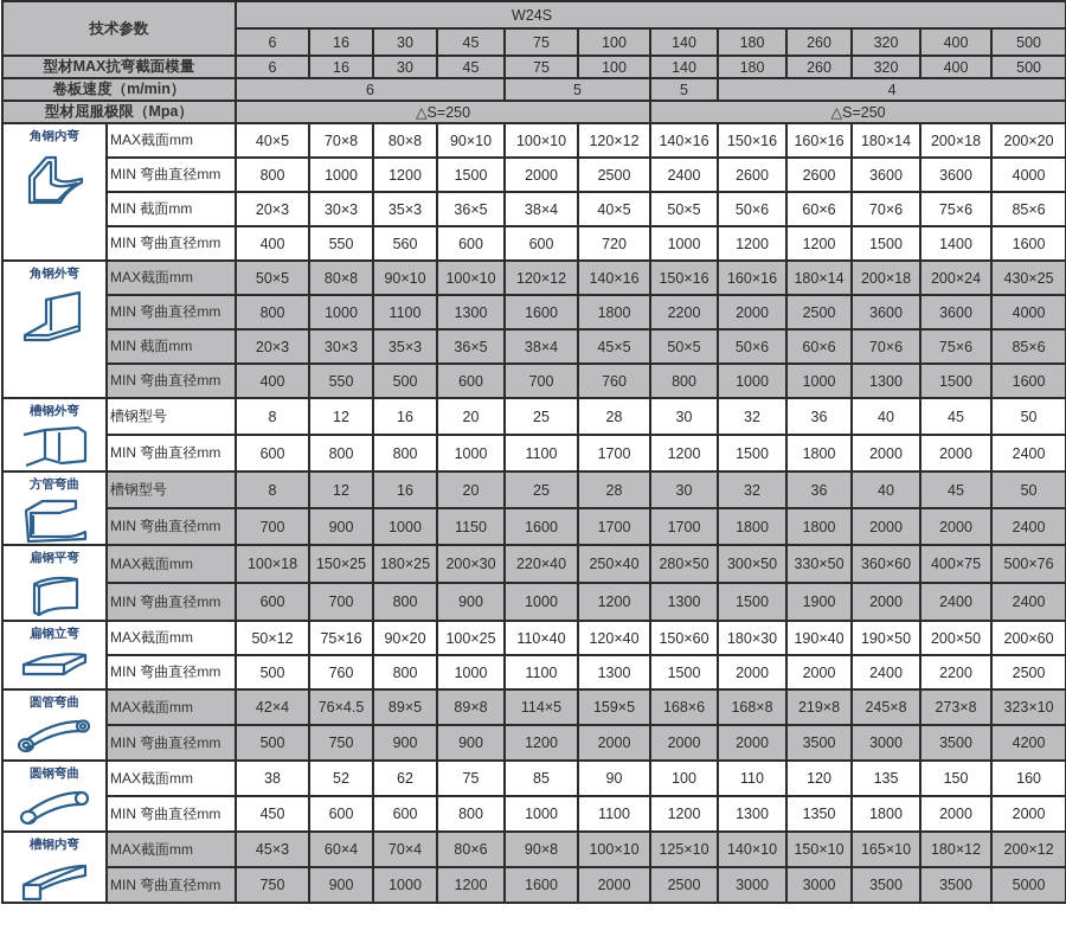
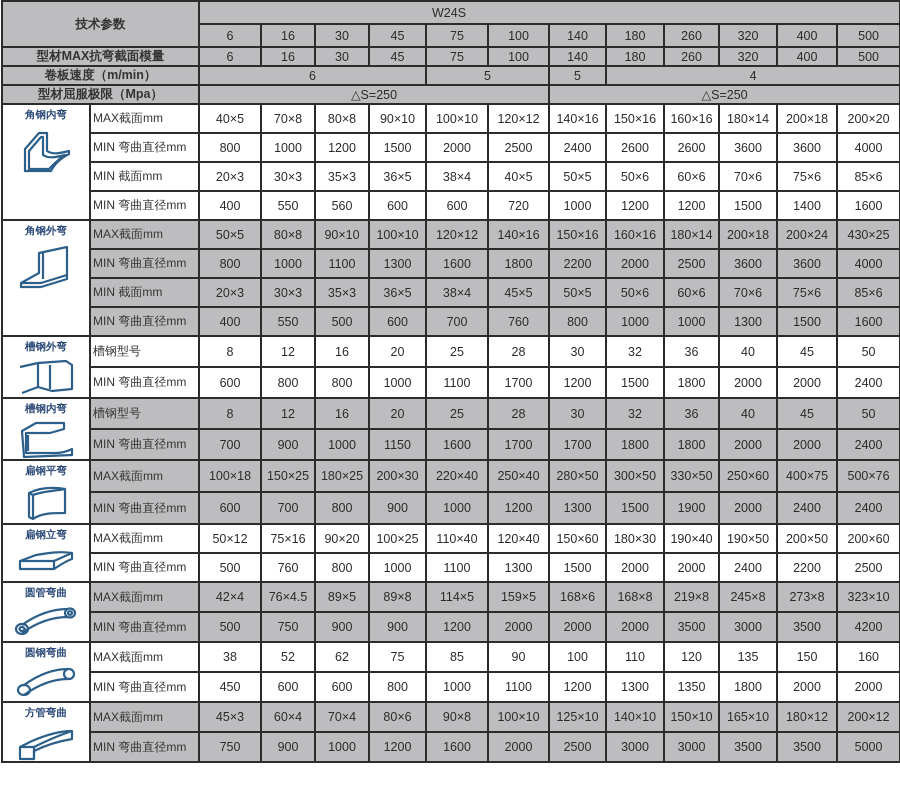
  技术参数	W24S
  6	16	30	45	75	100	140	180	260	320	400	500
  型材MAX抗弯截面模量	6	16	30	45	75	100	140	180	260	320	400	500
  卷板速度（m/min）	6	5	5	4
  型材屈服极限（Mpa）	△S=250	△S=250
  角钢内弯	MAX截面mm	40×5	70×8	80×8	90×10	100×10	120×12	140×16	150×16	160×16	180×14	200×18	200×20
  MIN 弯曲直径mm	800	1000	1200	1500	2000	2500	2400	2600	2600	3600	3600	4000
  MIN 截面mm	20×3	30×3	35×3	36×5	38×4	40×5	50×5	50×6	60×6	70×6	75×6	85×6
  MIN 弯曲直径mm	400	550	560	600	600	720	1000	1200	1200	1500	1400	1600
  角钢外弯	MAX截面mm	50×5	80×8	90×10	100×10	120×12	140×16	150×16	160×16	180×14	200×18	200×24	430×25
  MIN 弯曲直径mm	800	1000	1100	1300	1600	1800	2200	2000	2500	3600	3600	4000
  MIN 截面mm	20×3	30×3	35×3	36×5	38×4	45×5	50×5	50×6	60×6	70×6	75×6	85×6
  MIN 弯曲直径mm	400	550	500	600	700	760	800	1000	1000	1300	1500	1600
  槽钢外弯	槽钢型号	8	12	16	20	25	28	30	32	36	40	45	50
  MIN 弯曲直径mm	600	800	800	1000	1100	1700	1200	1500	1800	2000	2000	2400
- 方管弯曲	槽钢型号	8	12	16	20	25	28	30	32	36	40	45	50
+ 槽钢内弯	槽钢型号	8	12	16	20	25	28	30	32	36	40	45	50
  MIN 弯曲直径mm	700	900	1000	1150	1600	1700	1700	1800	1800	2000	2000	2400
- 扁钢平弯	MAX截面mm	100×18	150×25	180×25	200×30	220×40	250×40	280×50	300×50	330×50	360×60	400×75	500×76
+ 扁钢平弯	MAX截面mm	100×18	150×25	180×25	200×30	220×40	250×40	280×50	300×50	330×50	250×60	400×75	500×76
  MIN 弯曲直径mm	600	700	800	900	1000	1200	1300	1500	1900	2000	2400	2400
  扁钢立弯	MAX截面mm	50×12	75×16	90×20	100×25	110×40	120×40	150×60	180×30	190×40	190×50	200×50	200×60
  MIN 弯曲直径mm	500	760	800	1000	1100	1300	1500	2000	2000	2400	2200	2500
  圆管弯曲	MAX截面mm	42×4	76×4.5	89×5	89×8	114×5	159×5	168×6	168×8	219×8	245×8	273×8	323×10
  MIN 弯曲直径mm	500	750	900	900	1200	2000	2000	2000	3500	3000	3500	4200
  圆钢弯曲	MAX截面mm	38	52	62	75	85	90	100	110	120	135	150	160
  MIN 弯曲直径mm	450	600	600	800	1000	1100	1200	1300	1350	1800	2000	2000
- 槽钢内弯	MAX截面mm	45×3	60×4	70×4	80×6	90×8	100×10	125×10	140×10	150×10	165×10	180×12	200×12
+ 方管弯曲	MAX截面mm	45×3	60×4	70×4	80×6	90×8	100×10	125×10	140×10	150×10	165×10	180×12	200×12
  MIN 弯曲直径mm	750	900	1000	1200	1600	2000	2500	3000	3000	3500	3500	5000
